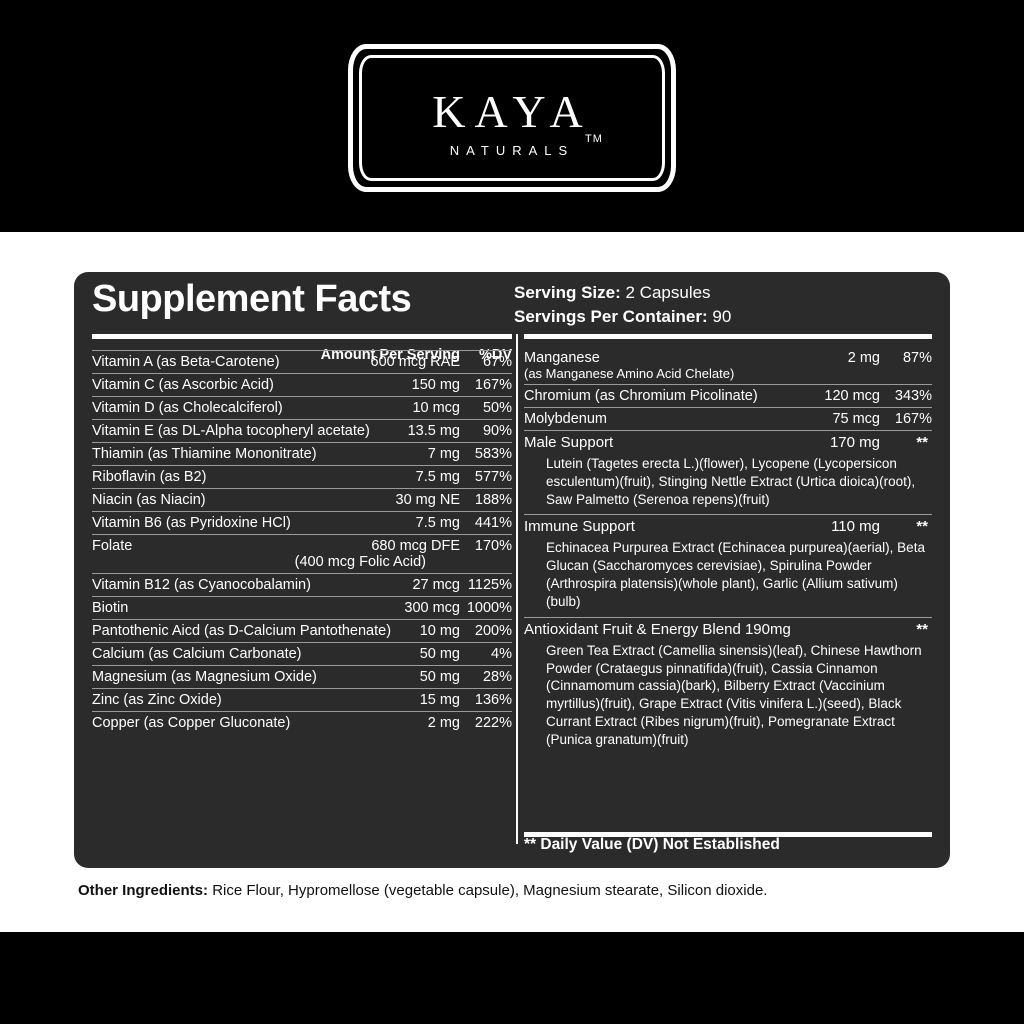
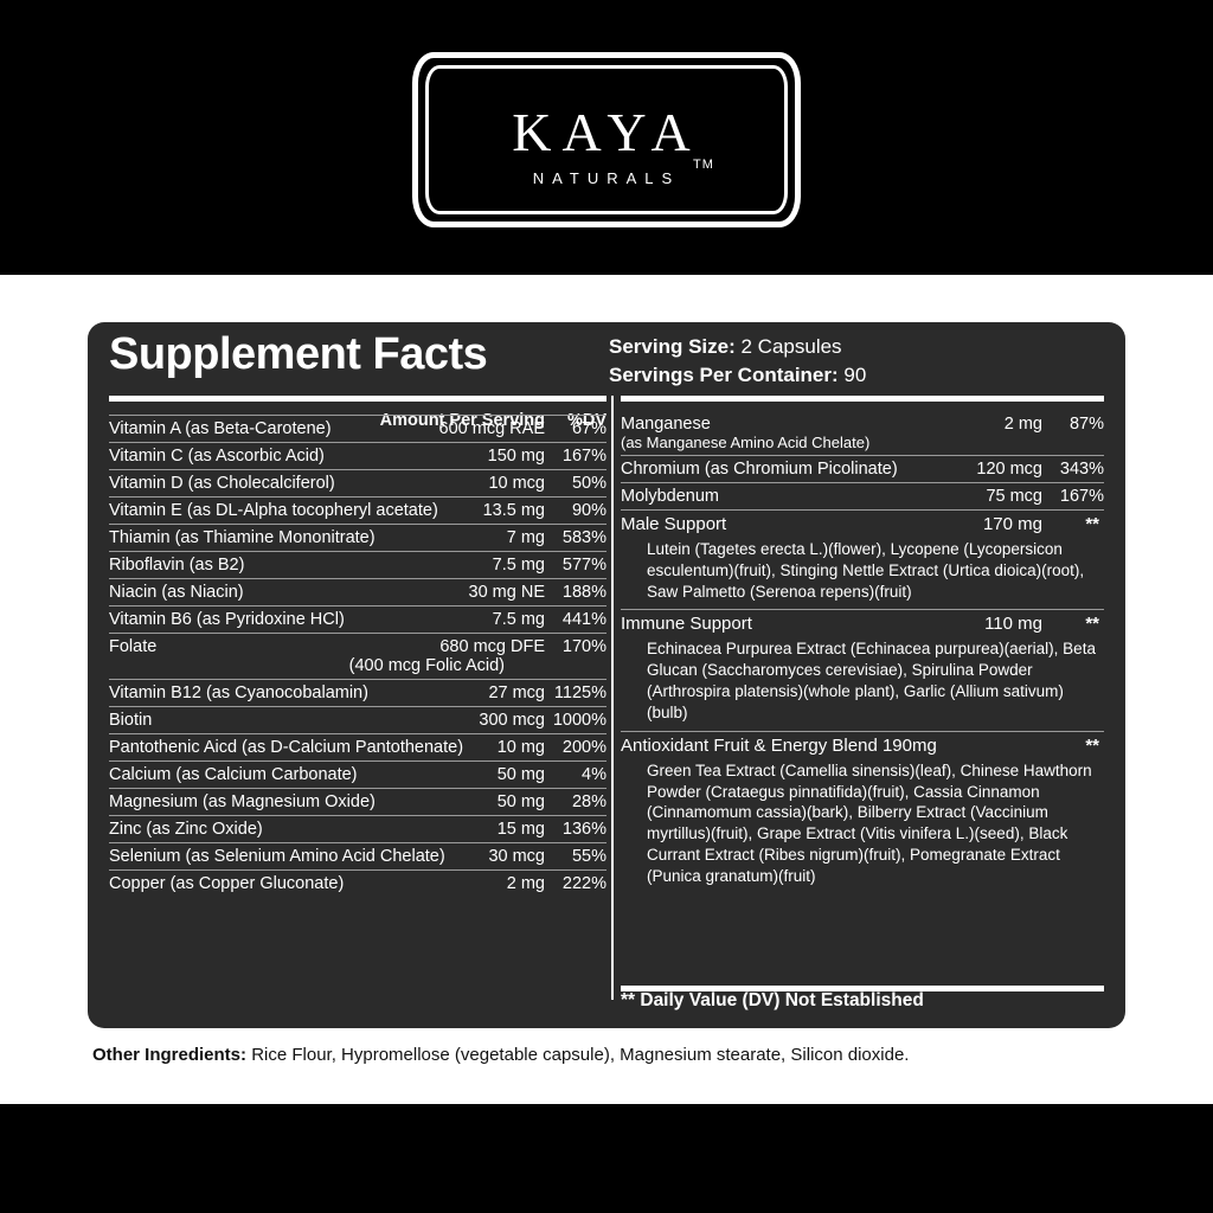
  KAYA
  NATURALS
  TM
  Supplement Facts
  Serving Size: 2 Capsules
  Servings Per Container: 90
  Amount Per Serving
  %DV
  Vitamin A (as Beta-Carotene)
  600 mcg RAE
  67%
  Vitamin C (as Ascorbic Acid)
  150 mg
  167%
  Vitamin D (as Cholecalciferol)
  10 mcg
  50%
  Vitamin E (as DL-Alpha tocopheryl acetate)
  13.5 mg
  90%
  Thiamin (as Thiamine Mononitrate)
  7 mg
  583%
  Riboflavin (as B2)
  7.5 mg
  577%
  Niacin (as Niacin)
  30 mg NE
  188%
  Vitamin B6 (as Pyridoxine HCl)
  7.5 mg
  441%
  Folate
  680 mcg DFE
  170%
  (400 mcg Folic Acid)
  Vitamin B12 (as Cyanocobalamin)
  27 mcg
  1125%
  Biotin
  300 mcg
  1000%
  Pantothenic Aicd (as D-Calcium Pantothenate)
  10 mg
  200%
  Calcium (as Calcium Carbonate)
  50 mg
  4%
  Magnesium (as Magnesium Oxide)
  50 mg
  28%
  Zinc (as Zinc Oxide)
  15 mg
  136%
+ Selenium (as Selenium Amino Acid Chelate)
+ 30 mcg
+ 55%
  Copper (as Copper Gluconate)
  2 mg
  222%
  Manganese
  2 mg
  87%
  (as Manganese Amino Acid Chelate)
  Chromium (as Chromium Picolinate)
  120 mcg
  343%
  Molybdenum
  75 mcg
  167%
  Male Support
  170 mg
  **
  Lutein (Tagetes erecta L.)(flower), Lycopene (Lycopersicon esculentum)(fruit), Stinging Nettle Extract (Urtica dioica)(root), Saw Palmetto (Serenoa repens)(fruit)
  Immune Support
  110 mg
  **
  Echinacea Purpurea Extract (Echinacea purpurea)(aerial), Beta Glucan (Saccharomyces cerevisiae), Spirulina Powder (Arthrospira platensis)(whole plant), Garlic (Allium sativum)(bulb)
  Antioxidant Fruit & Energy Blend 190mg
  **
  Green Tea Extract (Camellia sinensis)(leaf), Chinese Hawthorn Powder (Crataegus pinnatifida)(fruit), Cassia Cinnamon (Cinnamomum cassia)(bark), Bilberry Extract (Vaccinium myrtillus)(fruit), Grape Extract (Vitis vinifera L.)(seed), Black Currant Extract (Ribes nigrum)(fruit), Pomegranate Extract (Punica granatum)(fruit)
  ** Daily Value (DV) Not Established
  Other Ingredients: Rice Flour, Hypromellose (vegetable capsule), Magnesium stearate, Silicon dioxide.
